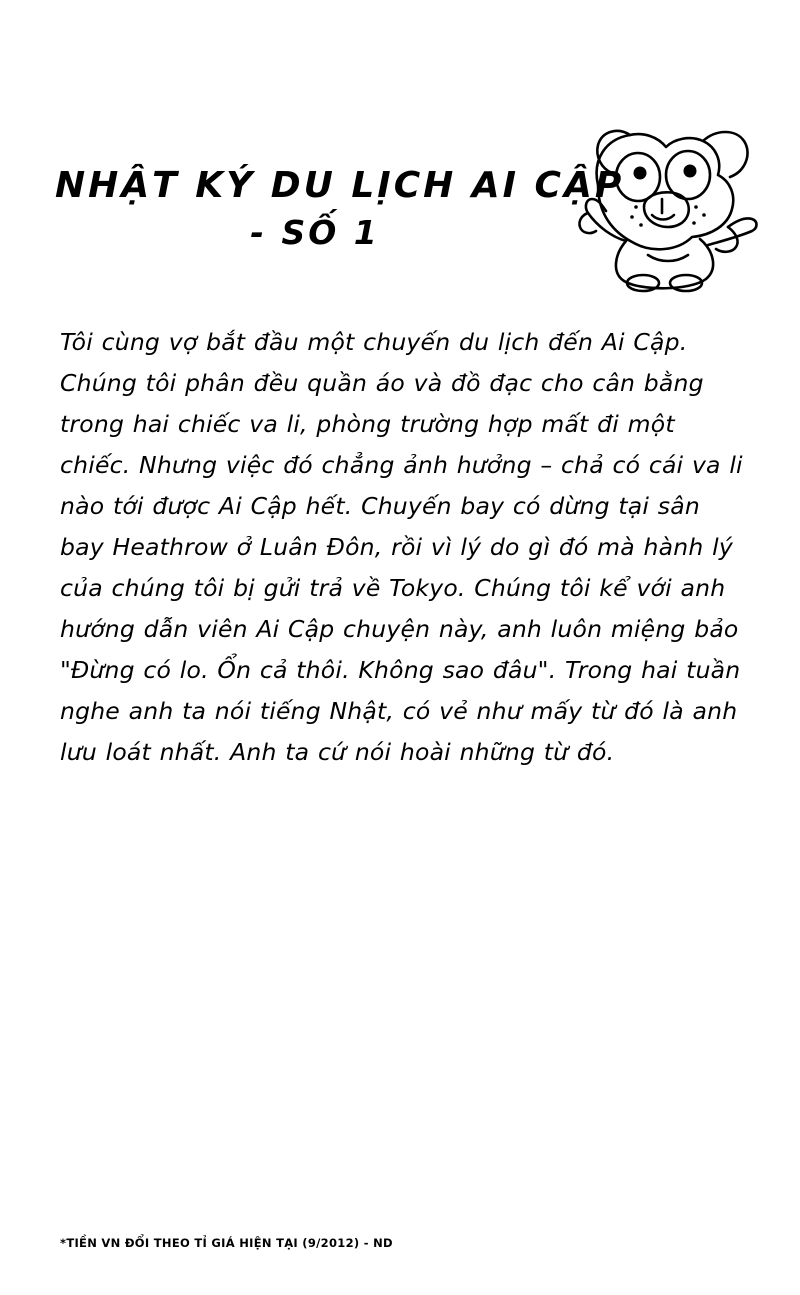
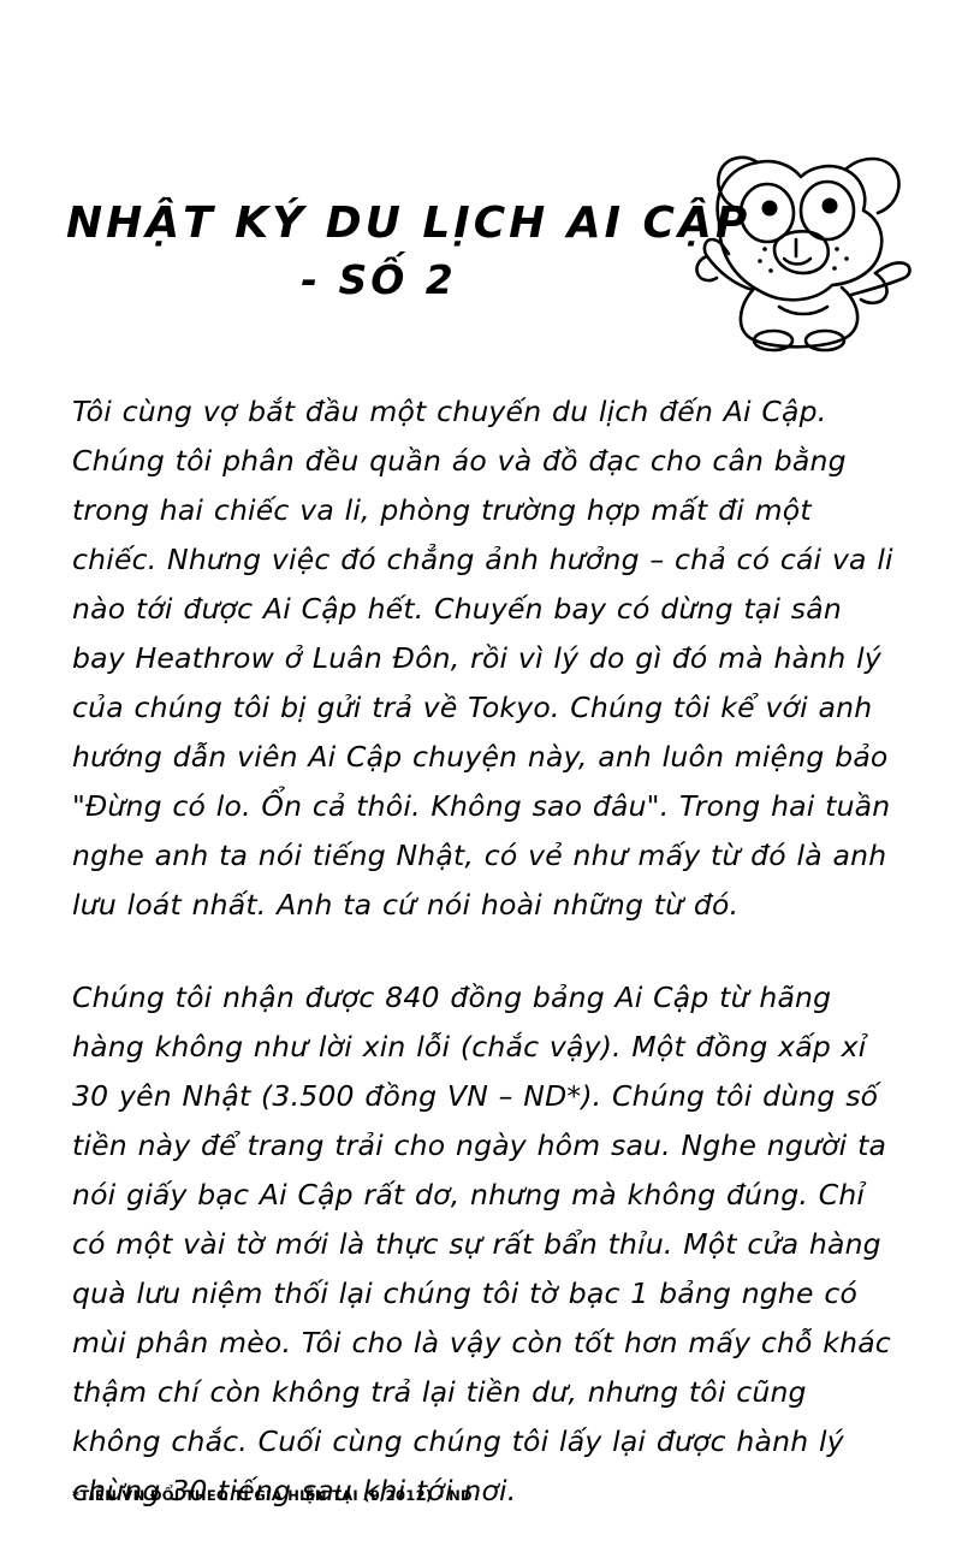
  NHẬT KÝ DU LỊCH AI
- - SỐ 1
+ - SỐ 2
  Tôi cùng vợ bắt đầu một chuyến du lịch đến Ai Cập. Chúng tôi phân đều quần áo và đồ đạc cho cân bằng trong hai chiếc va li, phòng trường hợp mất đi một chiếc. Nhưng việc đó chẳng ảnh hưởng – chả có cái va li nào tới được Ai Cập hết. Chuyến bay có dừng tại sân bay Heathrow ở Luân Đôn, rồi vì lý do gì đó mà hành lý của chúng tôi bị gửi trả về Tokyo. Chúng tôi kể với anh hướng dẫn viên Ai Cập chuyện này, anh luôn miệng bảo "Đừng có lo. Ổn cả thôi. Không sao đâu". Trong hai tuần nghe anh ta nói tiếng Nhật, có vẻ như mấy từ đó là anh lưu loát nhất. Anh ta cứ nói hoài những từ đó.
+ Chúng tôi nhận được 840 đồng bảng Ai Cập từ hãng hàng không như lời xin lỗi (chắc vậy). Một đồng xấp xỉ 30 yên Nhật (3.500 đồng VN – ND*). Chúng tôi dùng số tiền này để trang trải cho ngày hôm sau. Nghe người ta nói giấy bạc Ai Cập rất dơ, nhưng mà không đúng. Chỉ có một vài tờ mới là thực sự rất bẩn thỉu. Một cửa hàng quà lưu niệm thối lại chúng tôi tờ bạc 1 bảng nghe có mùi phân mèo. Tôi cho là vậy còn tốt hơn mấy chỗ khác thậm chí còn không trả lại tiền dư, nhưng tôi cũng không chắc. Cuối cùng chúng tôi lấy lại được hành lý chừng 30 tiếng sau khi tới nơi.
  *TIỀN VN ĐỔI THEO TỈ GIÁ HIỆN TẠI (9/2012) - ND
